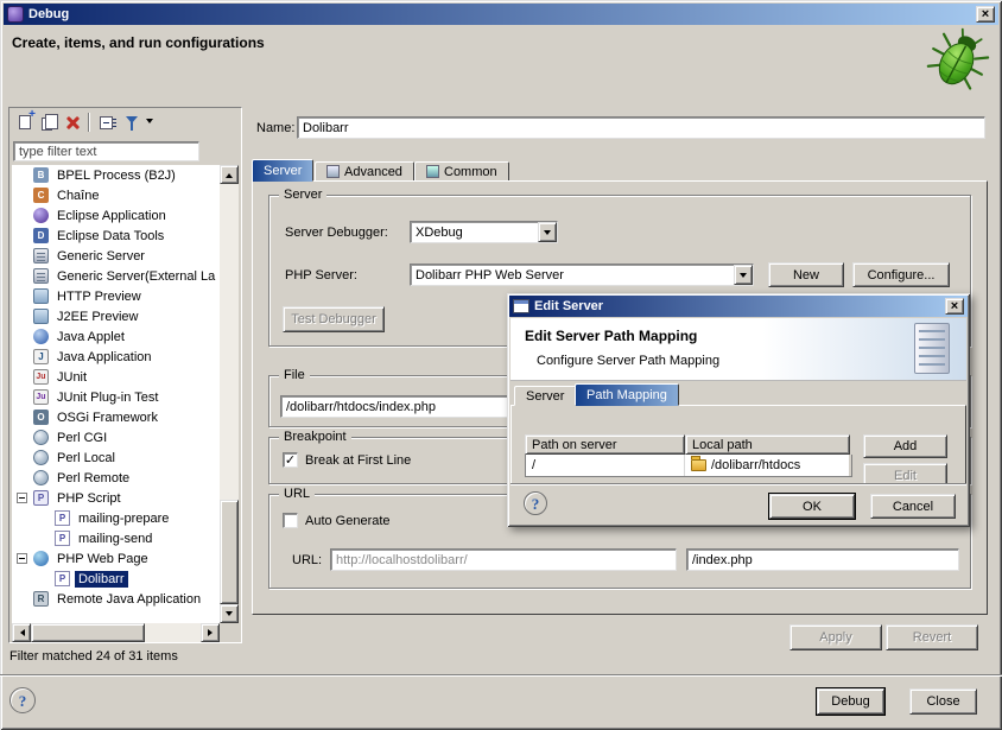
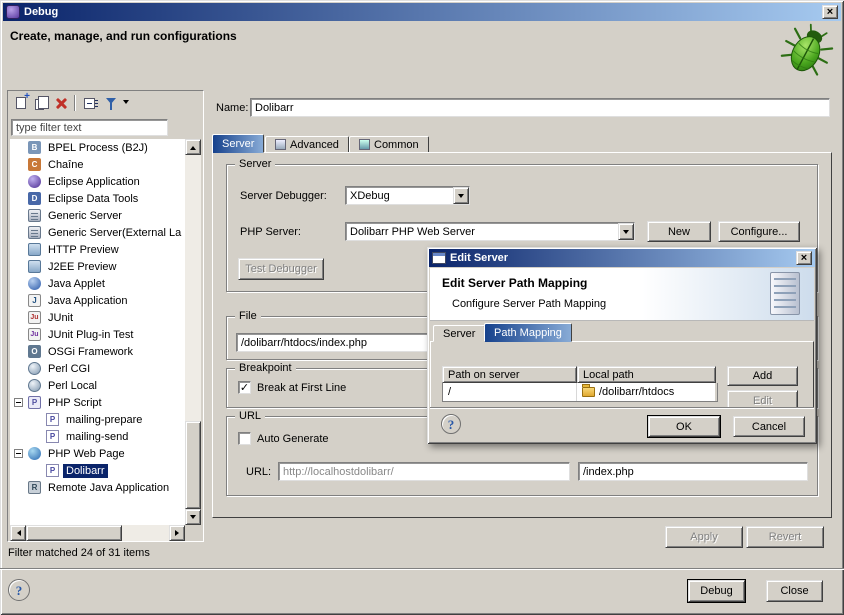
  Debug
  ×
- Create, items, and run configurations
+ Create, manage, and run configurations
  type filter text
  BPEL Process (B2J)
  Chaîne
  Eclipse Application
  Eclipse Data Tools
  Generic Server
  Generic Server(External La
  HTTP Preview
  J2EE Preview
  Java Applet
  Java Application
  JUnit
  JUnit Plug-in Test
  OSGi Framework
  Perl CGI
  Perl Local
- Perl Remote
  PHP Script
  mailing-prepare
  mailing-send
  PHP Web Page
  Dolibarr
  Remote Java Application
  Filter matched 24 of 31 items
  Name:
  Dolibarr
  Server
  Advanced
  Common
  Server
  Server Debugger:
  XDebug
  PHP Server:
  Dolibarr PHP Web Server
  New
  Configure...
  Test Debugger
  File
  /dolibarr/htdocs/index.php
  Breakpoint
  Break at First Line
  URL
  Auto Generate
  URL:
  http://localhostdolibarr/
  /index.php
  Apply
  Revert
  ?
  Debug
  Close
  Edit Server
  ×
  Edit Server Path Mapping
  Configure Server Path Mapping
  Server
  Path Mapping
  Path on server
  Local path
  /
  /dolibarr/htdocs
  Add
  Edit
  ?
  OK
  Cancel
